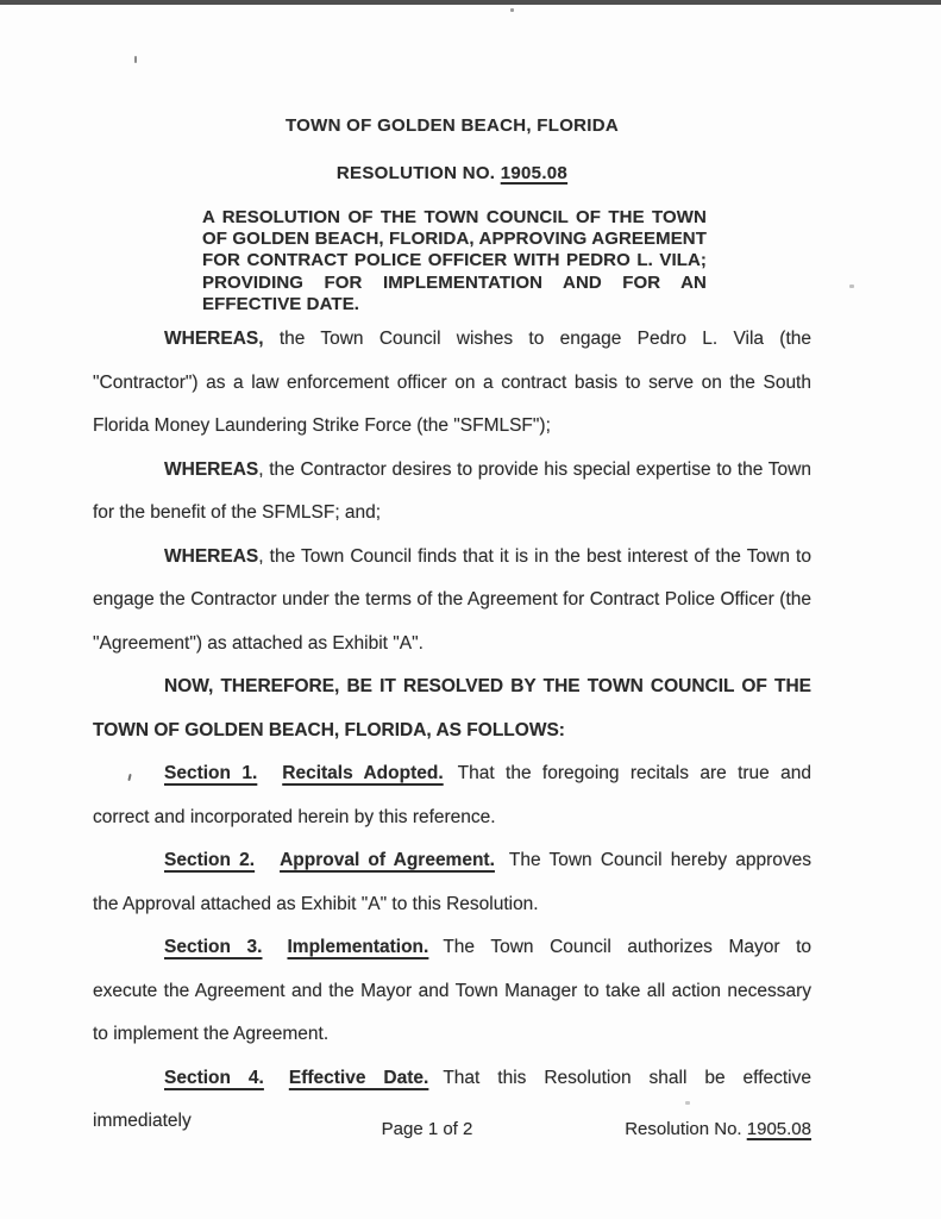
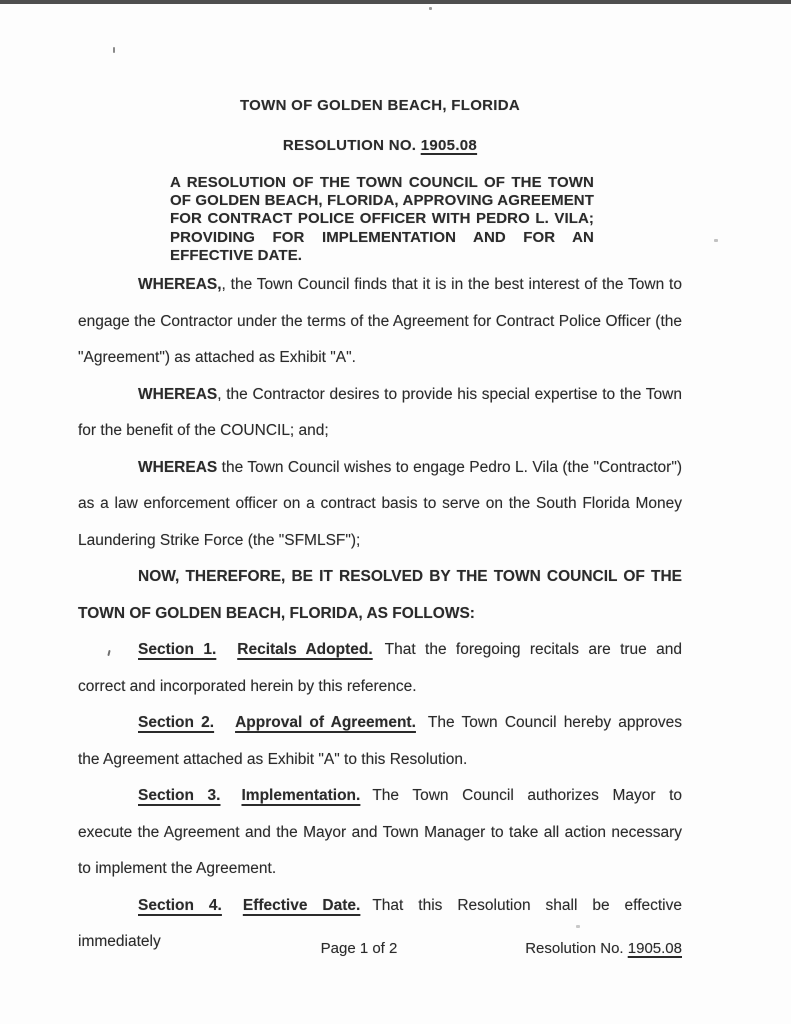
  TOWN OF GOLDEN BEACH, FLORIDA
  RESOLUTION NO. 1905.08
  A RESOLUTION OF THE TOWN COUNCIL OF THE TOWN OF GOLDEN BEACH, FLORIDA, APPROVING AGREEMENT FOR CONTRACT POLICE OFFICER WITH PEDRO L. VILA; PROVIDING FOR IMPLEMENTATION AND FOR AN EFFECTIVE DATE.
- WHEREAS, the Town Council wishes to engage Pedro L. Vila (the "Contractor") as a law enforcement officer on a contract basis to serve on the South Florida Money Laundering Strike Force (the "SFMLSF");
+ WHEREAS,, the Town Council finds that it is in the best interest of the Town to engage the Contractor under the terms of the Agreement for Contract Police Officer (the "Agreement") as attached as Exhibit "A".
- WHEREAS, the Contractor desires to provide his special expertise to the Town for the benefit of the SFMLSF; and;
+ WHEREAS, the Contractor desires to provide his special expertise to the Town for the benefit of the COUNCIL; and;
- WHEREAS, the Town Council finds that it is in the best interest of the Town to engage the Contractor under the terms of the Agreement for Contract Police Officer (the "Agreement") as attached as Exhibit "A".
+ WHEREAS the Town Council wishes to engage Pedro L. Vila (the "Contractor") as a law enforcement officer on a contract basis to serve on the South Florida Money Laundering Strike Force (the "SFMLSF");
  NOW, THEREFORE, BE IT RESOLVED BY THE TOWN COUNCIL OF THE TOWN OF GOLDEN BEACH, FLORIDA, AS FOLLOWS:
  Section 1. Recitals Adopted. That the foregoing recitals are true and correct and incorporated herein by this reference.
- Section 2. Approval of Agreement. The Town Council hereby approves the Approval attached as Exhibit "A" to this Resolution.
+ Section 2. Approval of Agreement. The Town Council hereby approves the Agreement attached as Exhibit "A" to this Resolution.
  Section 3. Implementation. The Town Council authorizes Mayor to execute the Agreement and the Mayor and Town Manager to take all action necessary to implement the Agreement.
  Section 4. Effective Date. That this Resolution shall be effective immediately
  Page 1 of 2
  Resolution No. 1905.08
